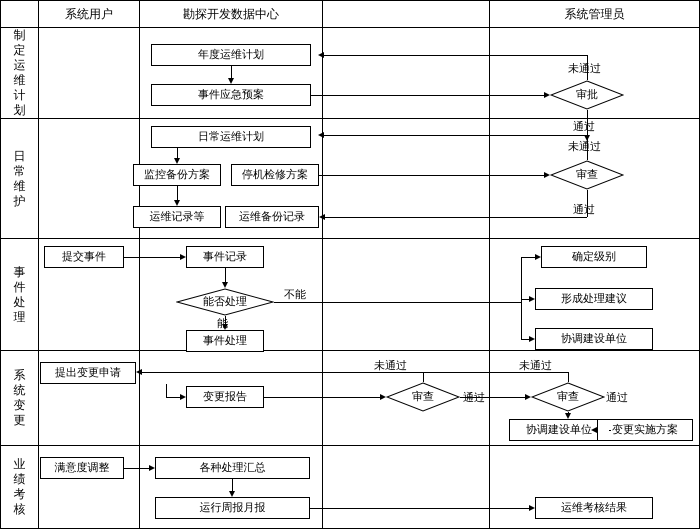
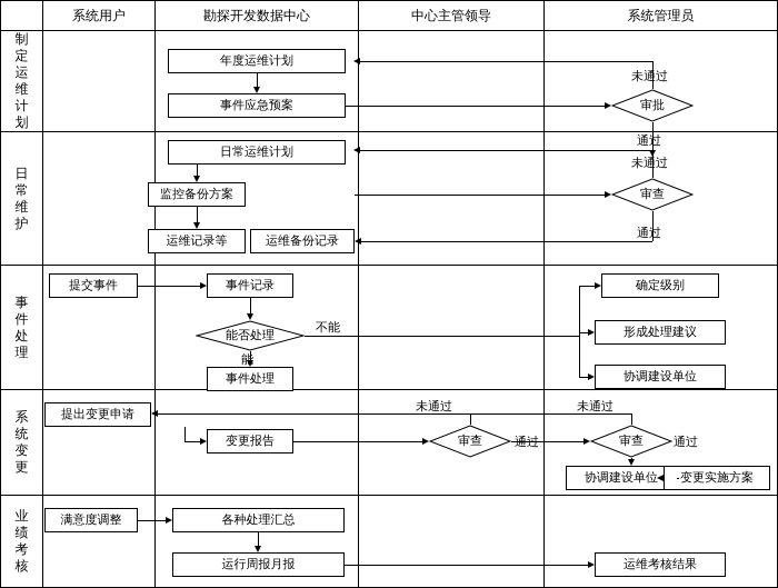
  系统用户
  勘探开发数据中心
+ 中心主管领导
  系统管理员
  制定运维计划
  日常维护
  事件处理
  系统变更
  业绩考核
  年度运维计划
  事件应急预案
  审批
  未通过
  通过
  日常运维计划
  监控备份方案
- 停机检修方案
  运维记录等
  运维备份记录
  审查
  未通过
  通过
  提交事件
  事件记录
  能否处理
  不能
  能
  事件处理
  确定级别
  形成处理建议
  协调建设单位
  提出变更申请
  变更报告
  审查
  未通过
  审查
  未通过
  通过
  协调建设单位
  变更实施方案
  满意度调整
  各种处理汇总
  运行周报月报
  运维考核结果
